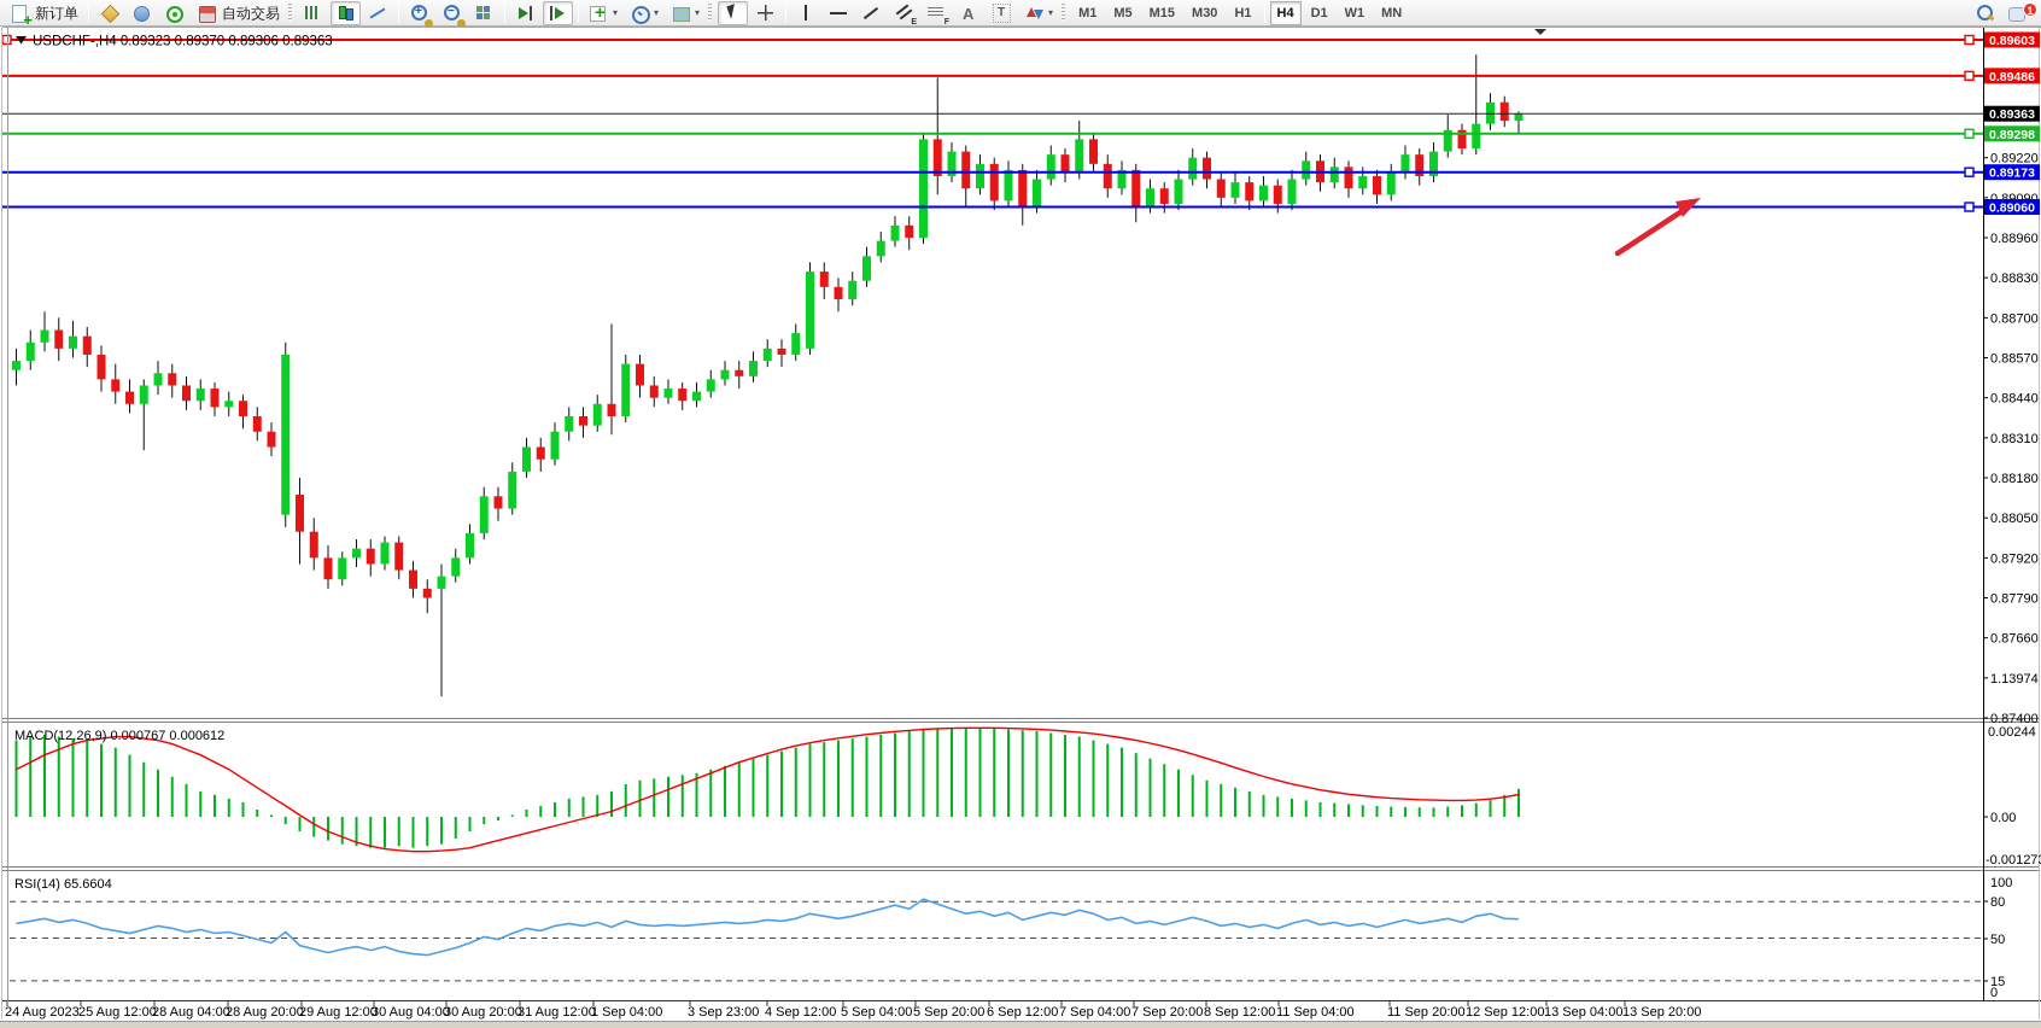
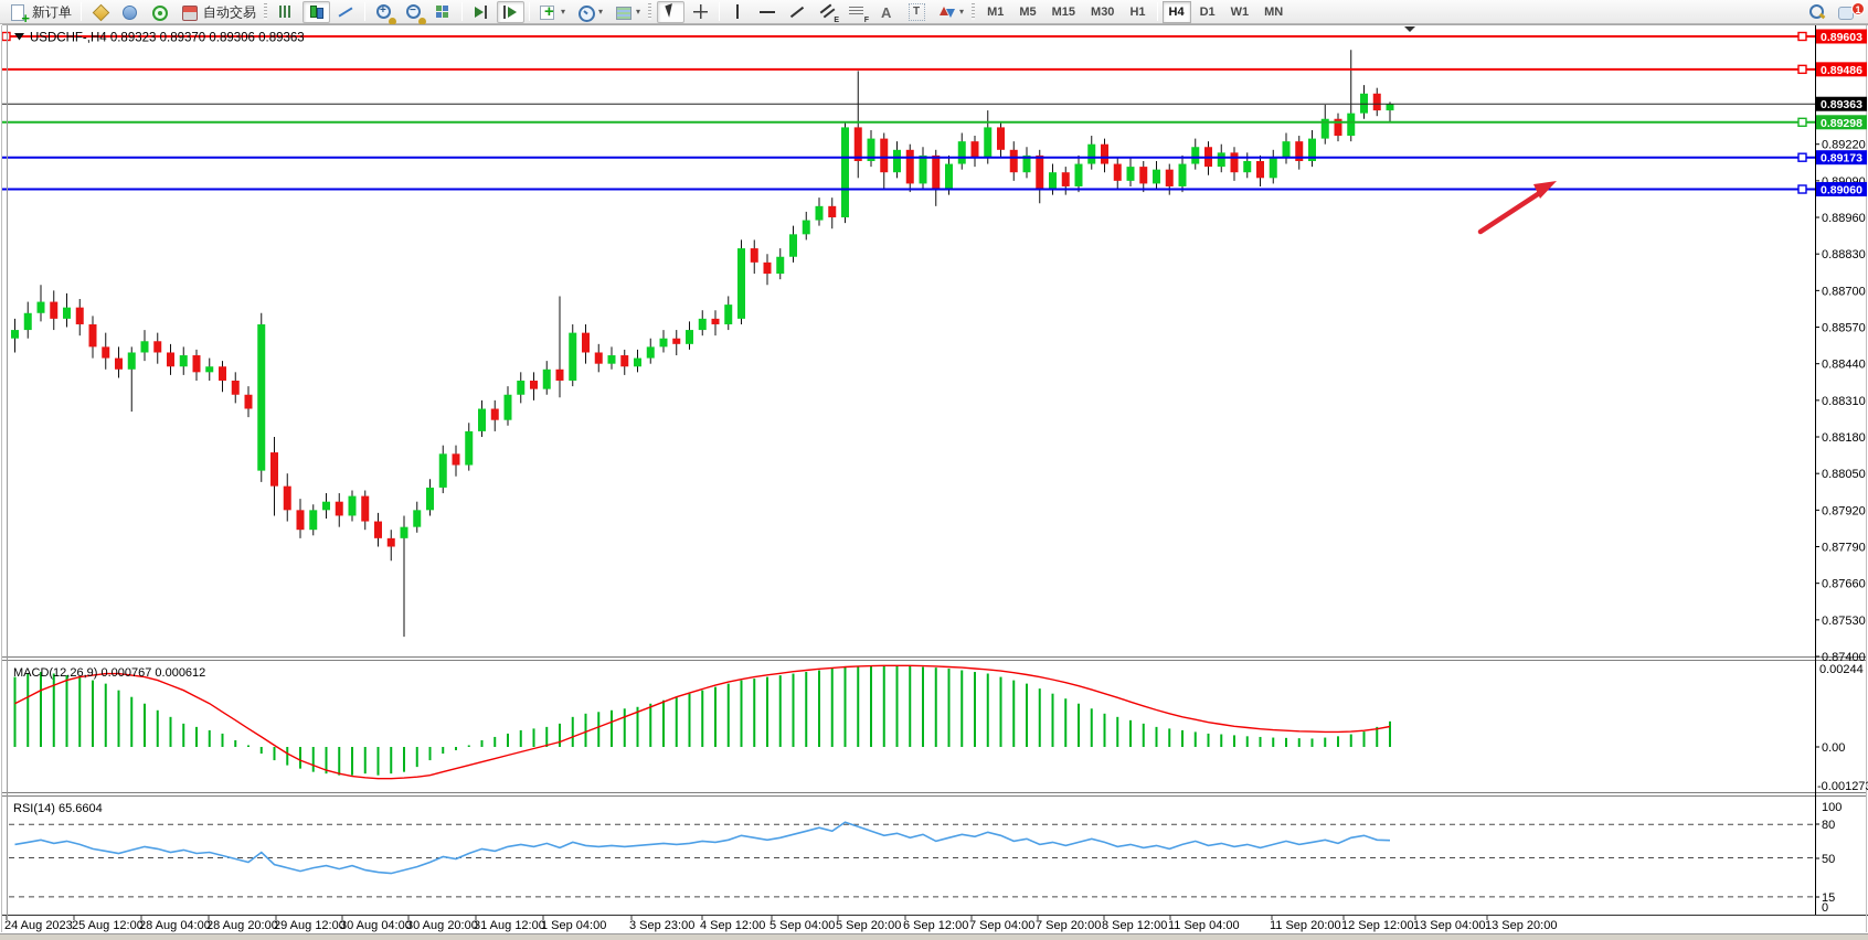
  新订单
  自动交易
  M1
  M5
  M15
  M30
  H1
  H4
  D1
  W1
  MN
  1
  USDCHF-,H4 0.89323 0.89370 0.89306 0.89363
  MACD(12,26,9) 0.000767 0.000612
  RSI(14) 65.6604
  0.89220
  0.89090
  0.88960
  0.88830
  0.88700
  0.88570
  0.88440
  0.88310
  0.88180
  0.88050
  0.87920
  0.87790
  0.87660
- 1.13974
+ 0.87530
  0.87400
  0.00244
  0.00
  -0.00127
  100
  80
  50
  15
  0
  24 Aug 2023
  25 Aug 12:00
  28 Aug 04:00
  28 Aug 20:00
  29 Aug 12:00
  30 Aug 04:00
  30 Aug 20:00
  31 Aug 12:00
  1 Sep 04:00
  3 Sep 23:00
  4 Sep 12:00
  5 Sep 04:00
  5 Sep 20:00
  6 Sep 12:00
  7 Sep 04:00
  7 Sep 20:00
  8 Sep 12:00
  11 Sep 04:00
  11 Sep 20:00
  12 Sep 12:00
  13 Sep 04:00
  13 Sep 20:00
  0.89603
  0.89486
  0.89363
  0.89298
  0.89173
  0.89060
